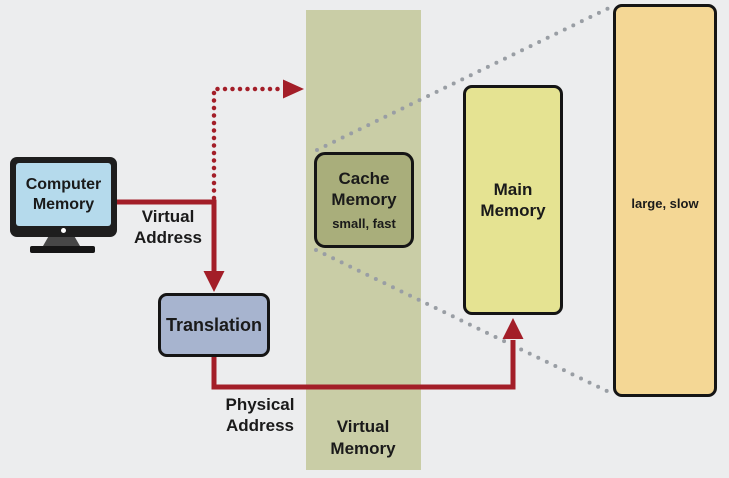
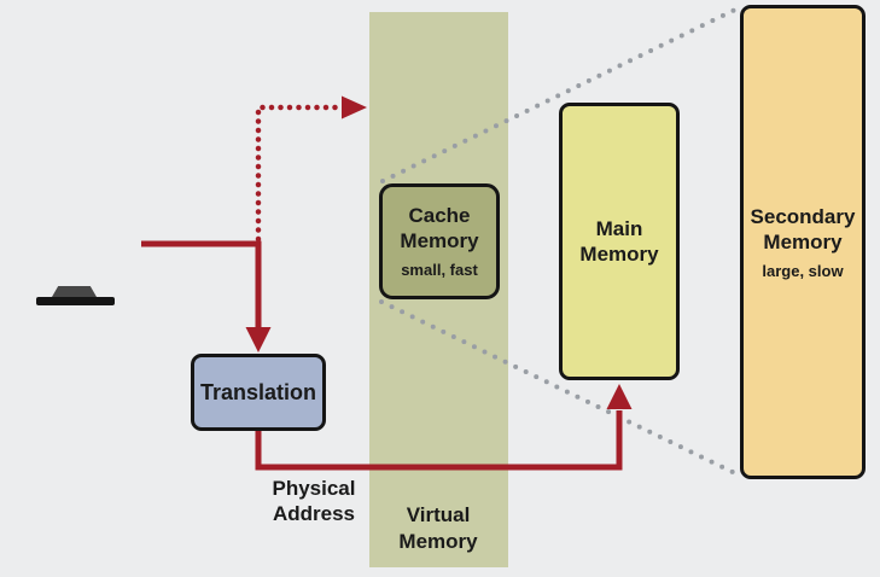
- Computer Memory
- Virtual Address
  Physical Address
  Virtual Memory
  Translation
  Cache Memory
  small, fast
  Main Memory
+ Secondary Memory
  large, slow
